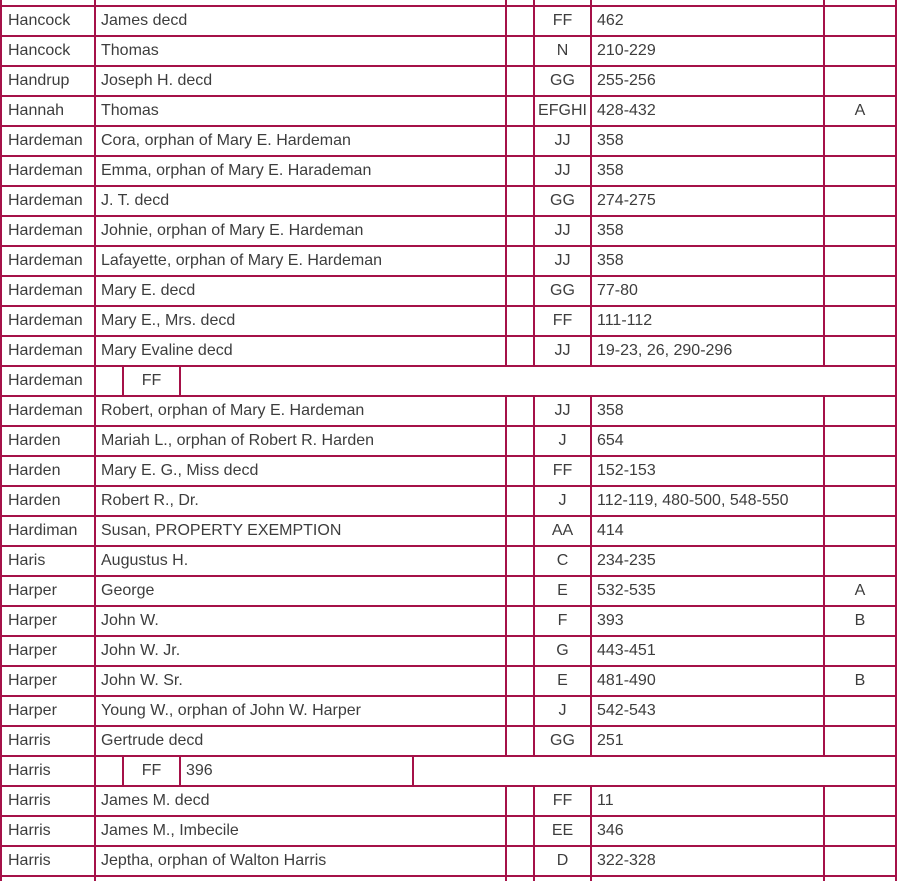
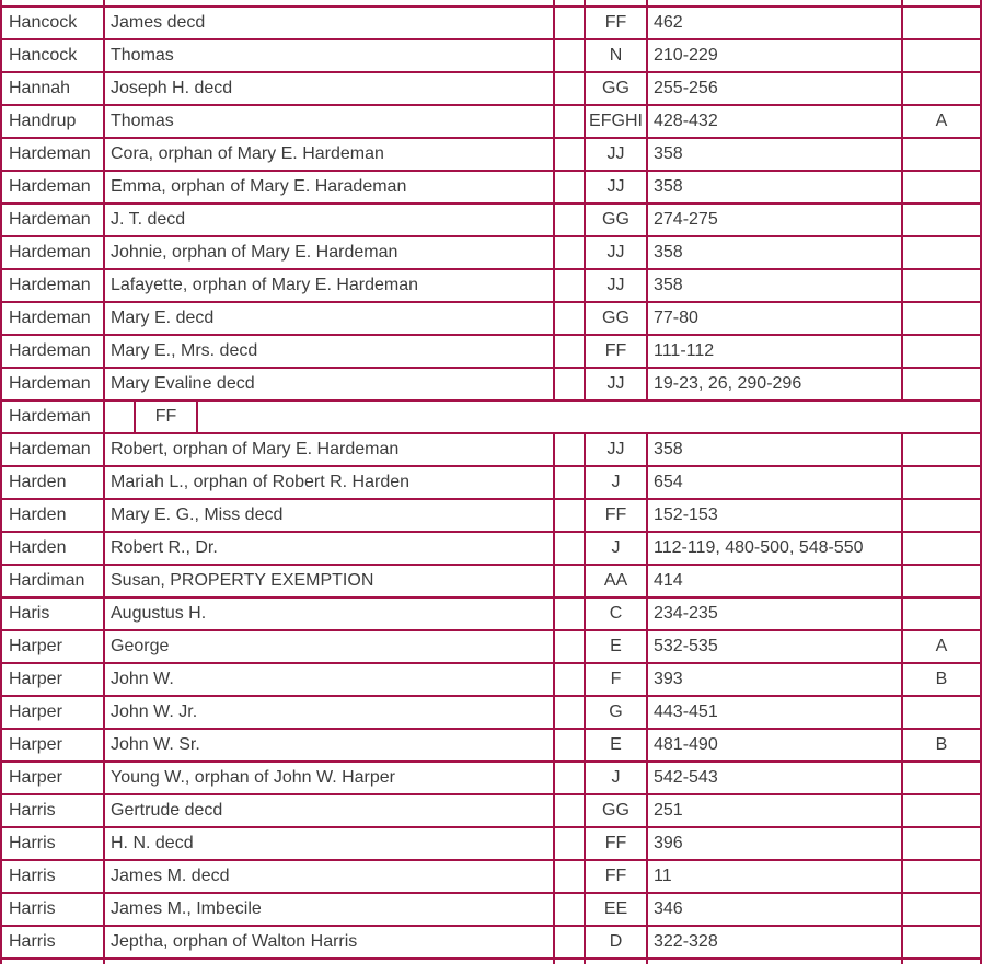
  Hancock
  James decd
  FF
  462
  Hancock
  Thomas
  N
  210-229
- Handrup
+ Hannah
  Joseph H. decd
  GG
  255-256
- Hannah
+ Handrup
  Thomas
  EFGHI
  428-432
  A
  Hardeman
  Cora, orphan of Mary E. Hardeman
  JJ
  358
  Hardeman
  Emma, orphan of Mary E. Harademan
  JJ
  358
  Hardeman
  J. T. decd
  GG
  274-275
  Hardeman
  Johnie, orphan of Mary E. Hardeman
  JJ
  358
  Hardeman
  Lafayette, orphan of Mary E. Hardeman
  JJ
  358
  Hardeman
  Mary E. decd
  GG
  77-80
  Hardeman
  Mary E., Mrs. decd
  FF
  111-112
  Hardeman
  Mary Evaline decd
  JJ
  19-23, 26, 290-296
  Hardeman
  FF
  Hardeman
  Robert, orphan of Mary E. Hardeman
  JJ
  358
  Harden
  Mariah L., orphan of Robert R. Harden
  J
  654
  Harden
  Mary E. G., Miss decd
  FF
  152-153
  Harden
  Robert R., Dr.
  J
  112-119, 480-500, 548-550
  Hardiman
  Susan, PROPERTY EXEMPTION
  AA
  414
  Haris
  Augustus H.
  C
  234-235
  Harper
  George
  E
  532-535
  A
  Harper
  John W.
  F
  393
  B
  Harper
  John W. Jr.
  G
  443-451
  Harper
  John W. Sr.
  E
  481-490
  B
  Harper
  Young W., orphan of John W. Harper
  J
  542-543
  Harris
  Gertrude decd
  GG
  251
  Harris
+ H. N. decd
  FF
  396
  Harris
  James M. decd
  FF
  11
  Harris
  James M., Imbecile
  EE
  346
  Harris
  Jeptha, orphan of Walton Harris
  D
  322-328
